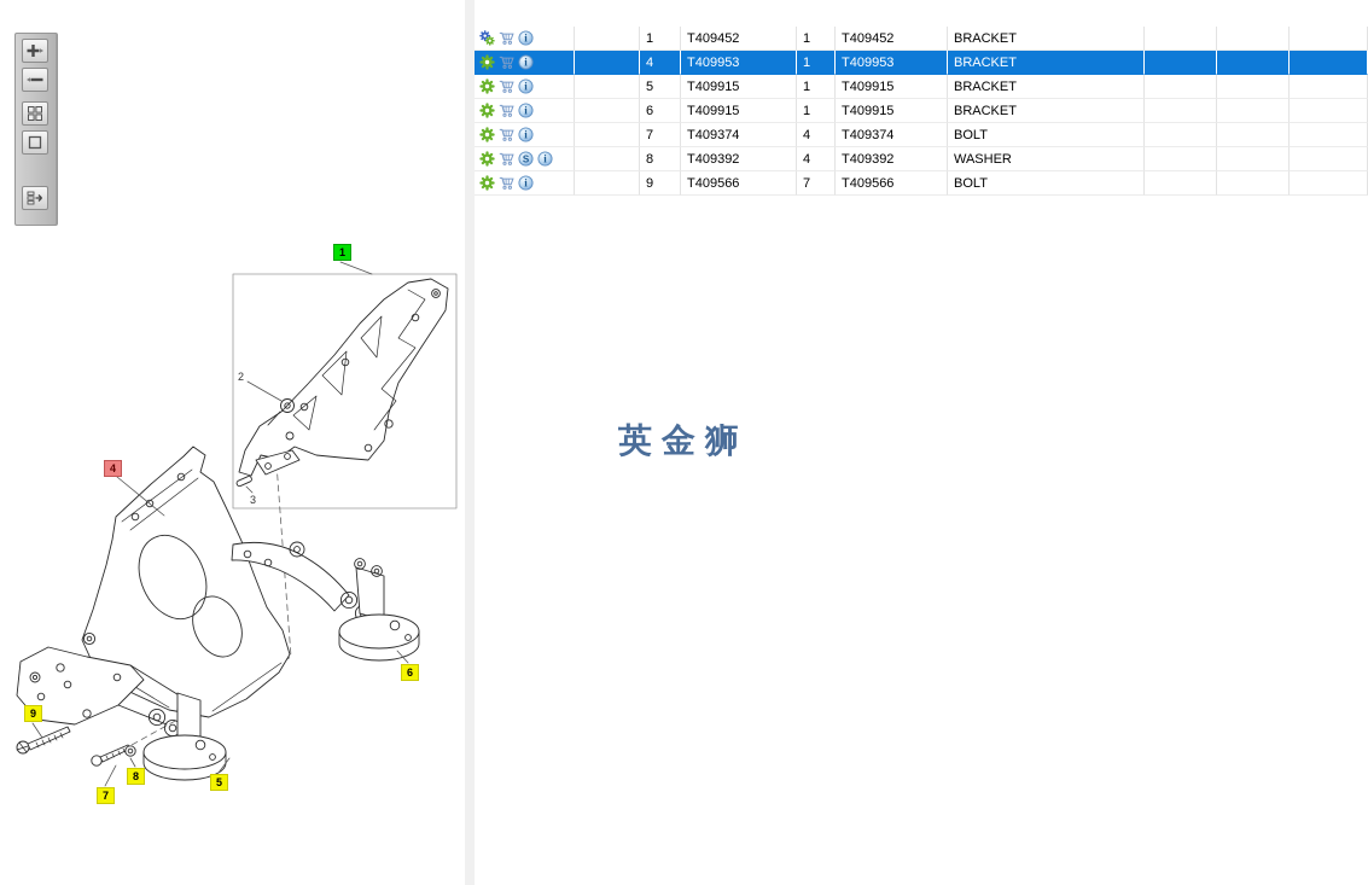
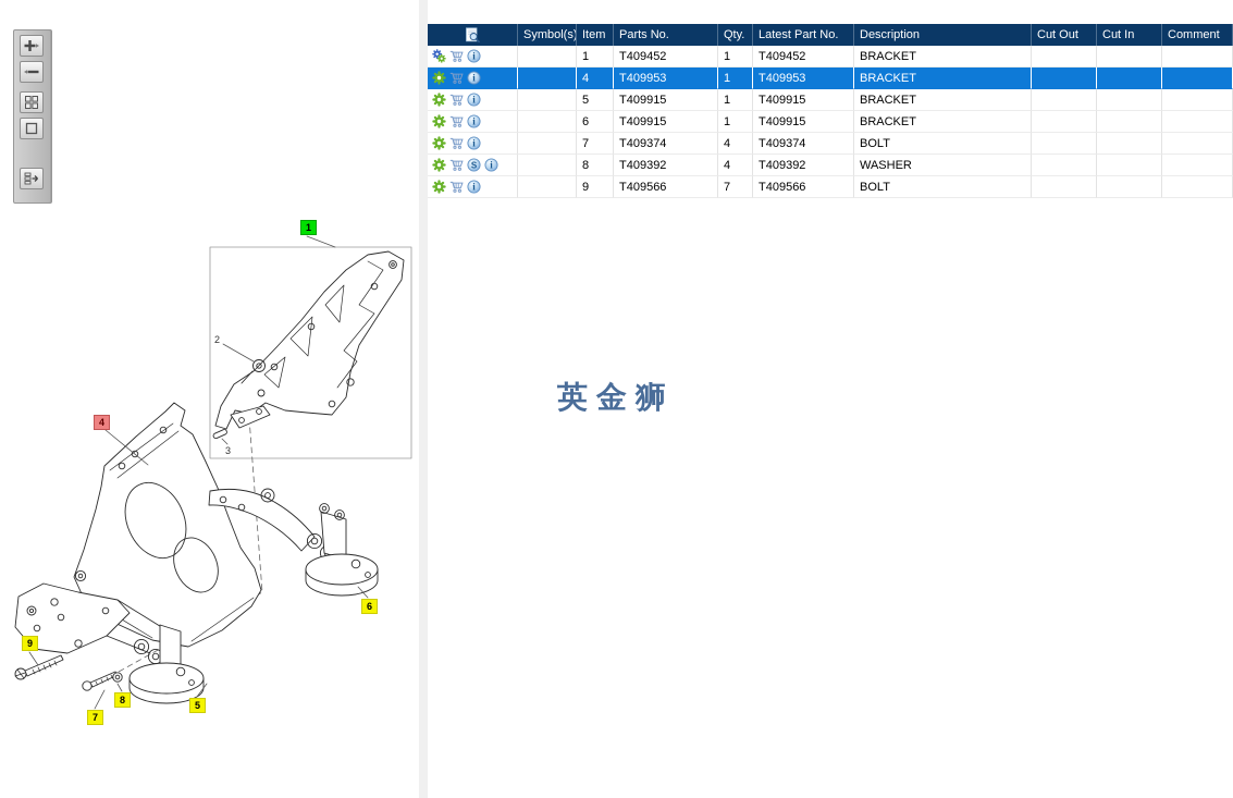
  1
  2
  3
  4
  5
  6
  7
  8
  9
  英金狮
+ Symbol(s)
+ Item
+ Parts No.
+ Qty.
+ Latest Part No.
+ Description
+ Cut Out
+ Cut In
+ Comment
  1
  T409452
  1
  T409452
  BRACKET
  4
  T409953
  1
  T409953
  BRACKET
  5
  T409915
  1
  T409915
  BRACKET
  6
  T409915
  1
  T409915
  BRACKET
  7
  T409374
  4
  T409374
  BOLT
  8
  T409392
  4
  T409392
  WASHER
  9
  T409566
  7
  T409566
  BOLT
